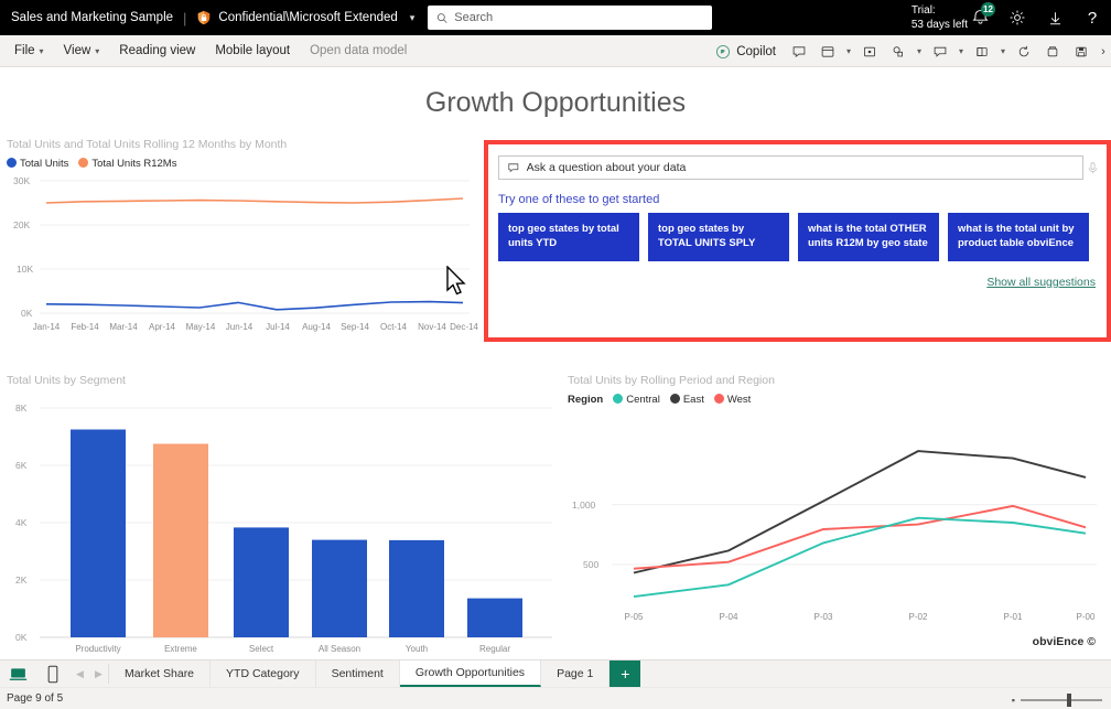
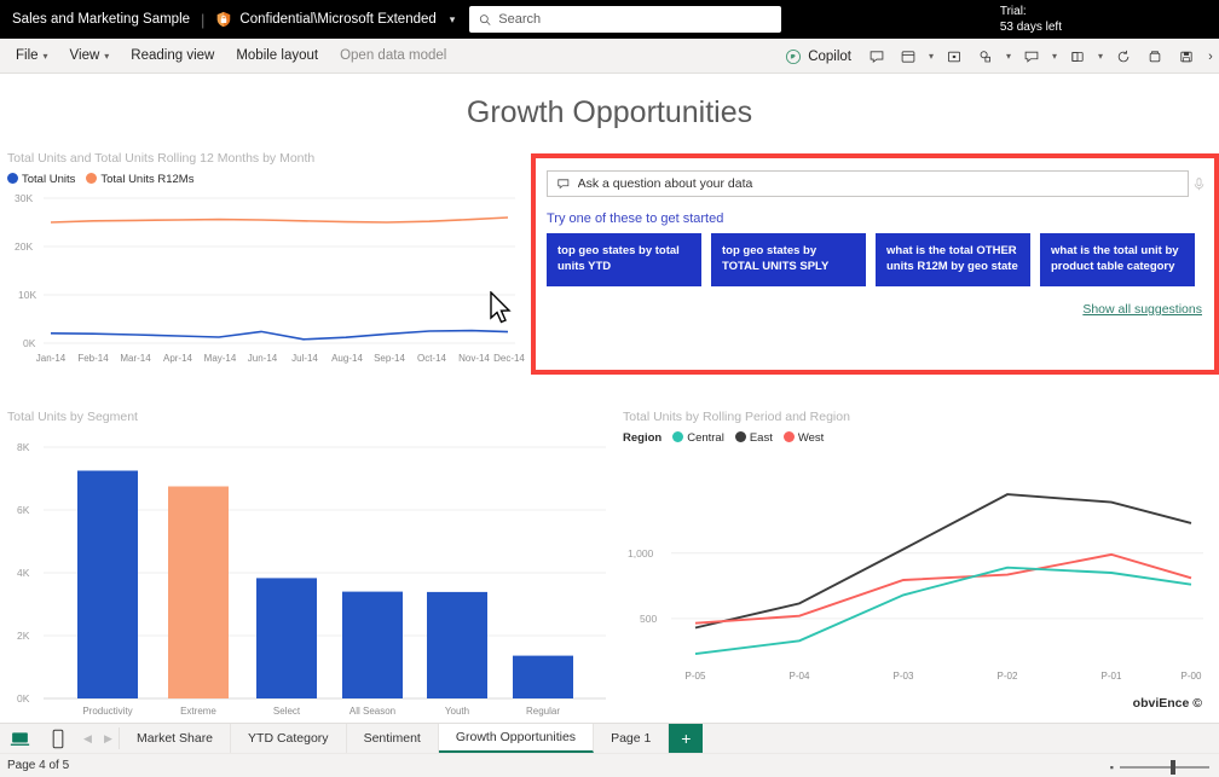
  Sales and Marketing Sample
  |
  Confidential\Microsoft Extended
  ▾
  Search
  Trial:
  53 days left
- 12
- ?
  File
  ▾
  View
  ▾
  Reading view
  Mobile layout
  Open data model
  Copilot
  ▾
  ▾
  ▾
  ▾
  ›
  Growth Opportunities
  Total Units and Total Units Rolling 12 Months by Month
  Total Units
  Total Units R12Ms
  30K
  20K
  10K
  0K
  Jan-14
  Feb-14
  Mar-14
  Apr-14
  May-14
  Jun-14
  Jul-14
  Aug-14
  Sep-14
  Oct-14
  Nov-14
  Dec-14
  Total Units by Segment
  8K
  6K
  4K
  2K
  0K
  Productivity
  Extreme
  Select
  All Season
  Youth
  Regular
  Total Units by Rolling Period and Region
  Region
  Central
  East
  West
  1,000
  500
  P-05
  P-04
  P-03
  P-02
  P-01
  P-00
  obviEnce ©
  Ask a question about your data
  Try one of these to get started
  top geo states by total units YTD
  top geo states by TOTAL UNITS SPLY
  what is the total OTHER units R12M by geo state
- what is the total unit by product table obviEnce
+ what is the total unit by product table category
  Show all suggestions
  ◀
  ▶
  Market Share
  YTD Category
  Sentiment
  Growth Opportunities
  Page 1
  +
- Page 9 of 5
+ Page 4 of 5
  ▪
